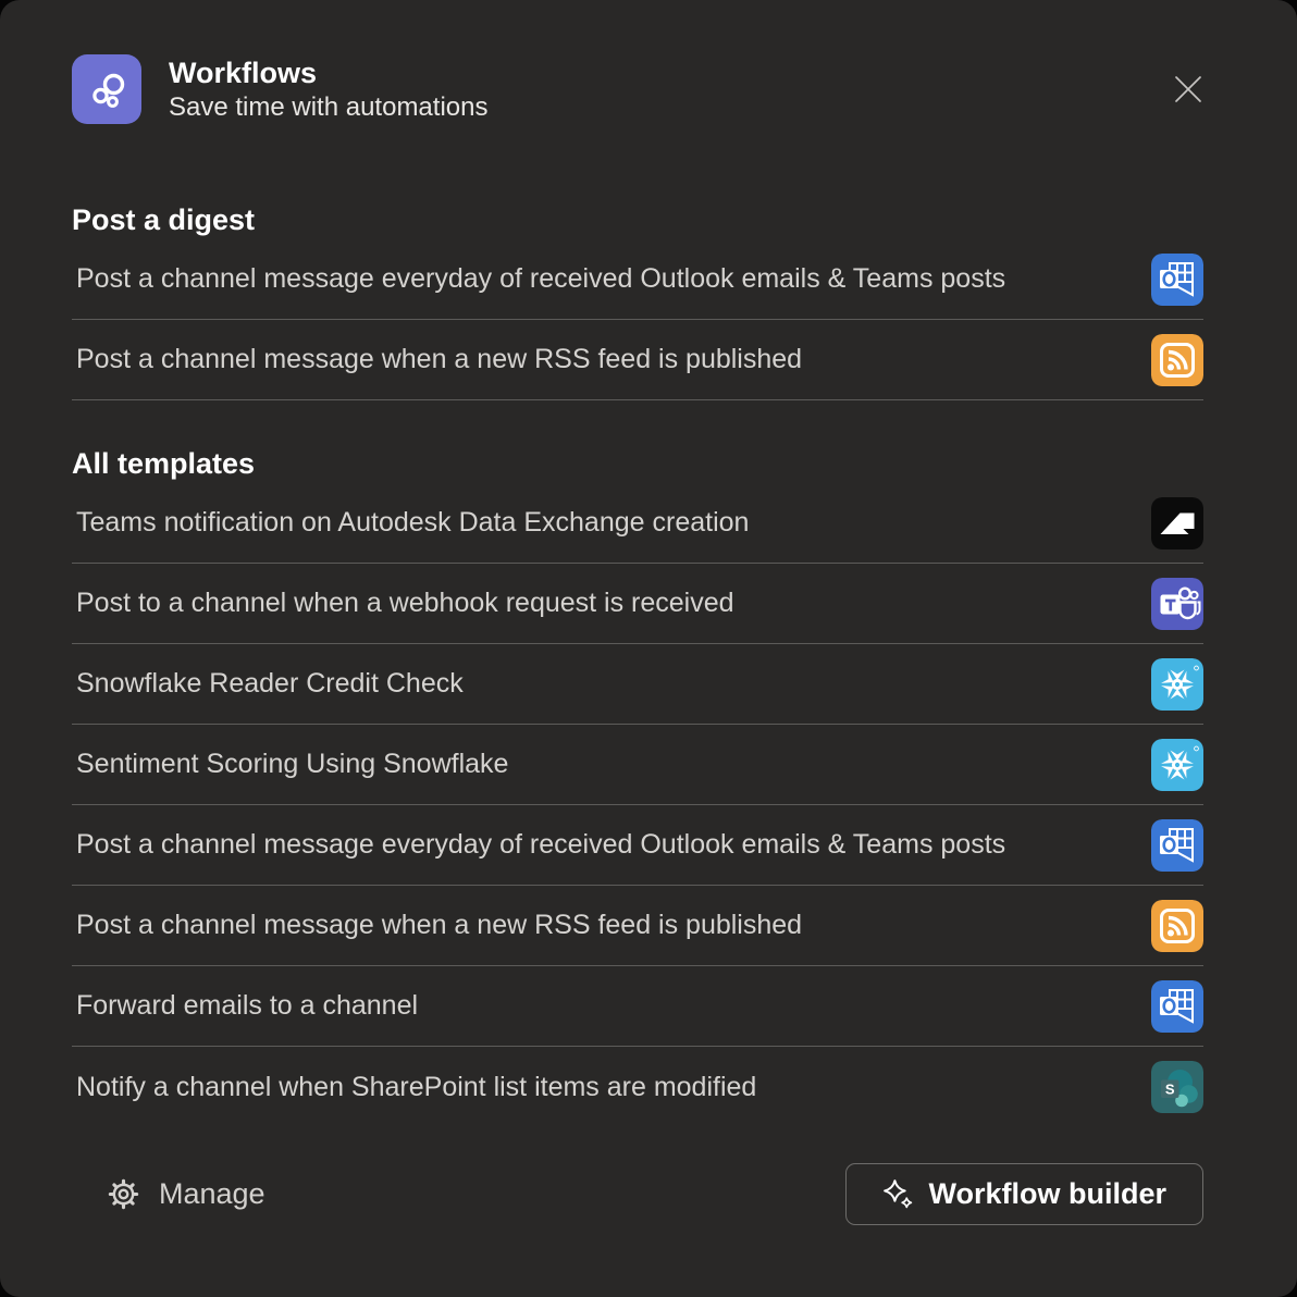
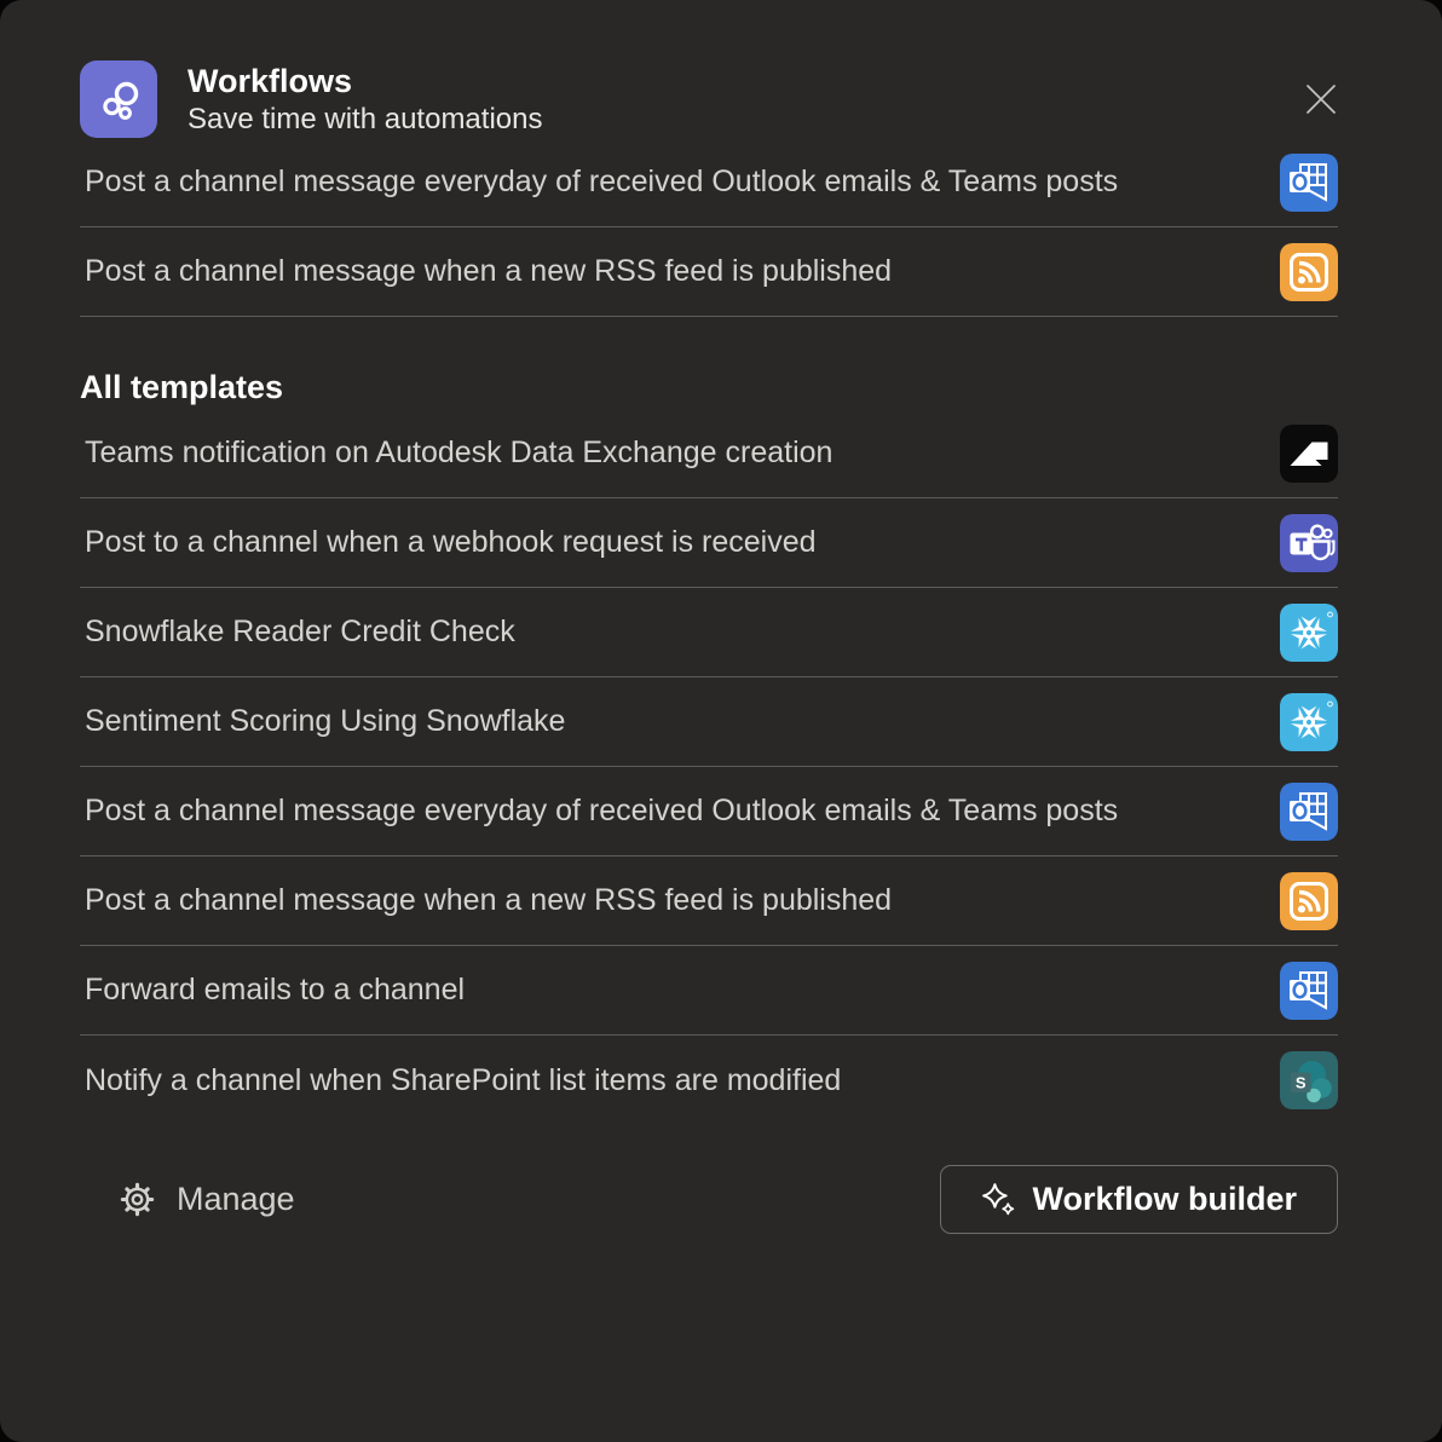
  Workflows
  Save time with automations
- Post a digest
  Post a channel message everyday of received Outlook emails & Teams posts
  Post a channel message when a new RSS feed is published
  All templates
  Teams notification on Autodesk Data Exchange creation
  Post to a channel when a webhook request is received
  Snowflake Reader Credit Check
  Sentiment Scoring Using Snowflake
  Post a channel message everyday of received Outlook emails & Teams posts
  Post a channel message when a new RSS feed is published
  Forward emails to a channel
  Notify a channel when SharePoint list items are modified
  Manage
  Workflow builder
